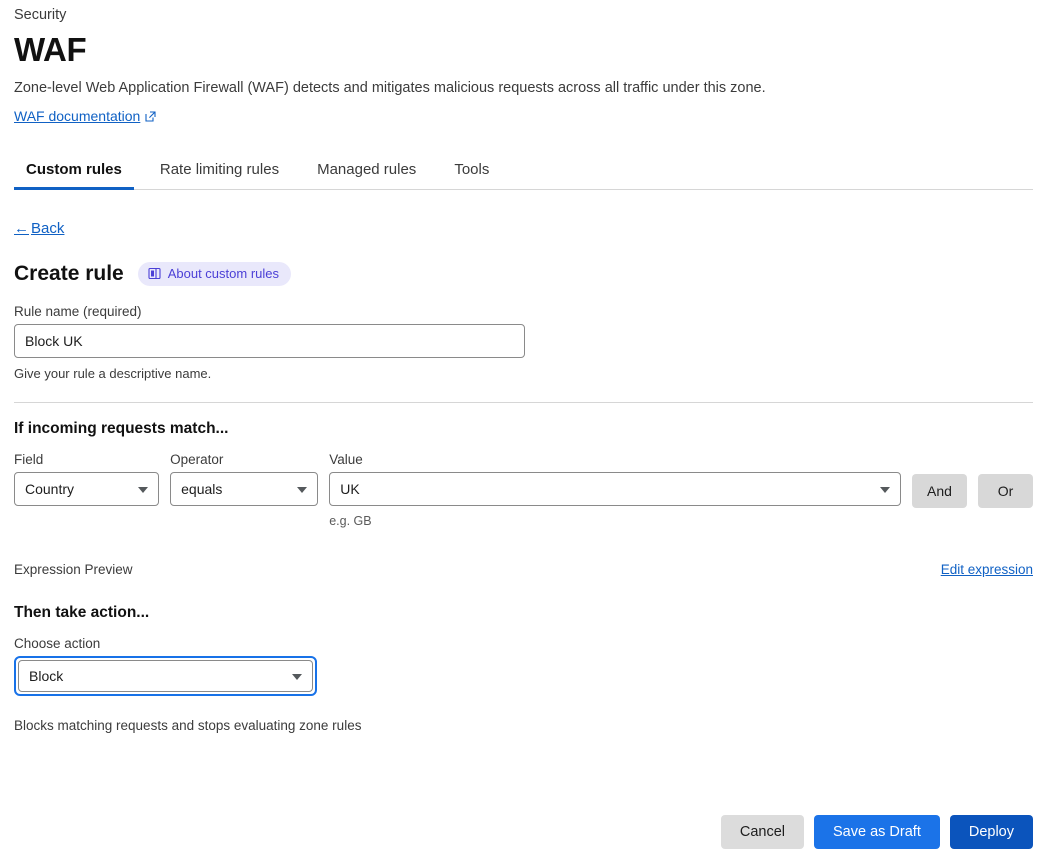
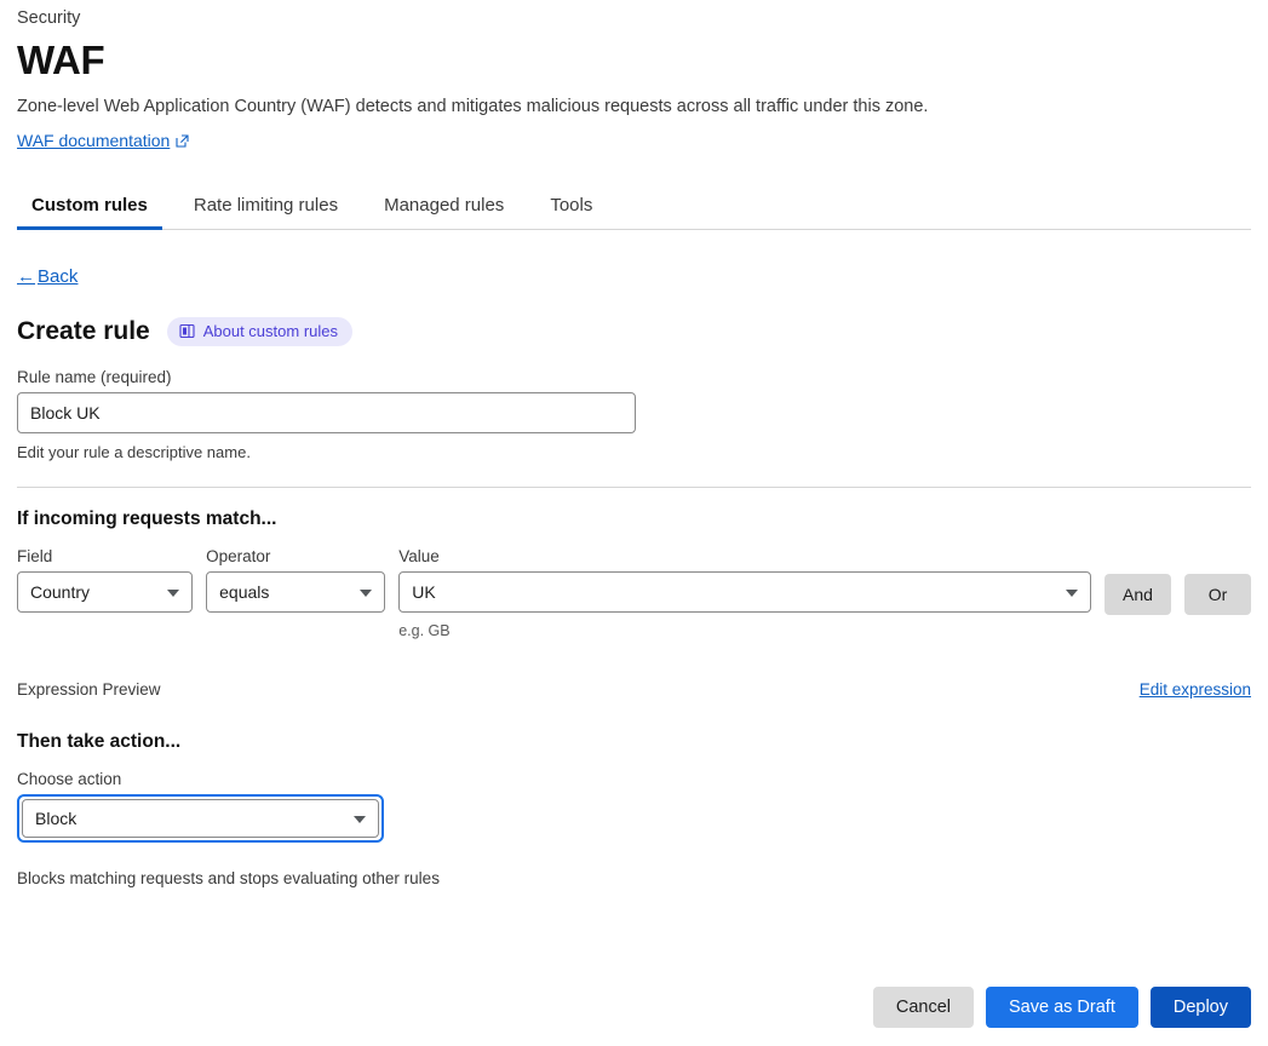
  Security
  WAF
- Zone-level Web Application Firewall (WAF) detects and mitigates malicious requests across all traffic under this zone.
+ Zone-level Web Application Country (WAF) detects and mitigates malicious requests across all traffic under this zone.
  WAF documentation
  Custom rules
  Rate limiting rules
  Managed rules
  Tools
  ←
  Back
  Create rule
  About custom rules
  Rule name (required)
  Block UK
- Give your rule a descriptive name.
+ Edit your rule a descriptive name.
  If incoming requests match...
  Field
  Country
  Operator
  equals
  Value
  UK
  e.g. GB
  And
  Or
  Expression Preview
  Edit expression
  Then take action...
  Choose action
  Block
- Blocks matching requests and stops evaluating zone rules
+ Blocks matching requests and stops evaluating other rules
  Cancel
  Save as Draft
  Deploy
